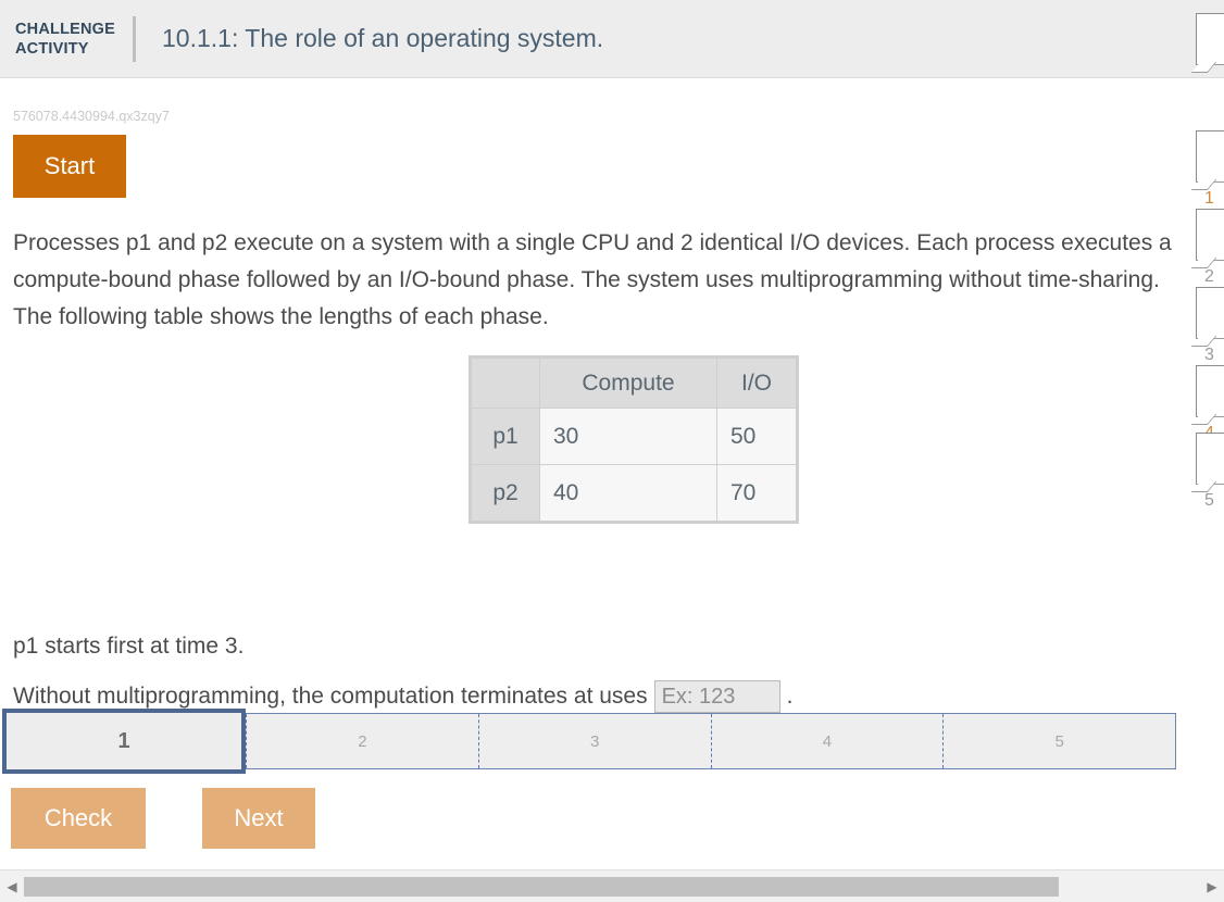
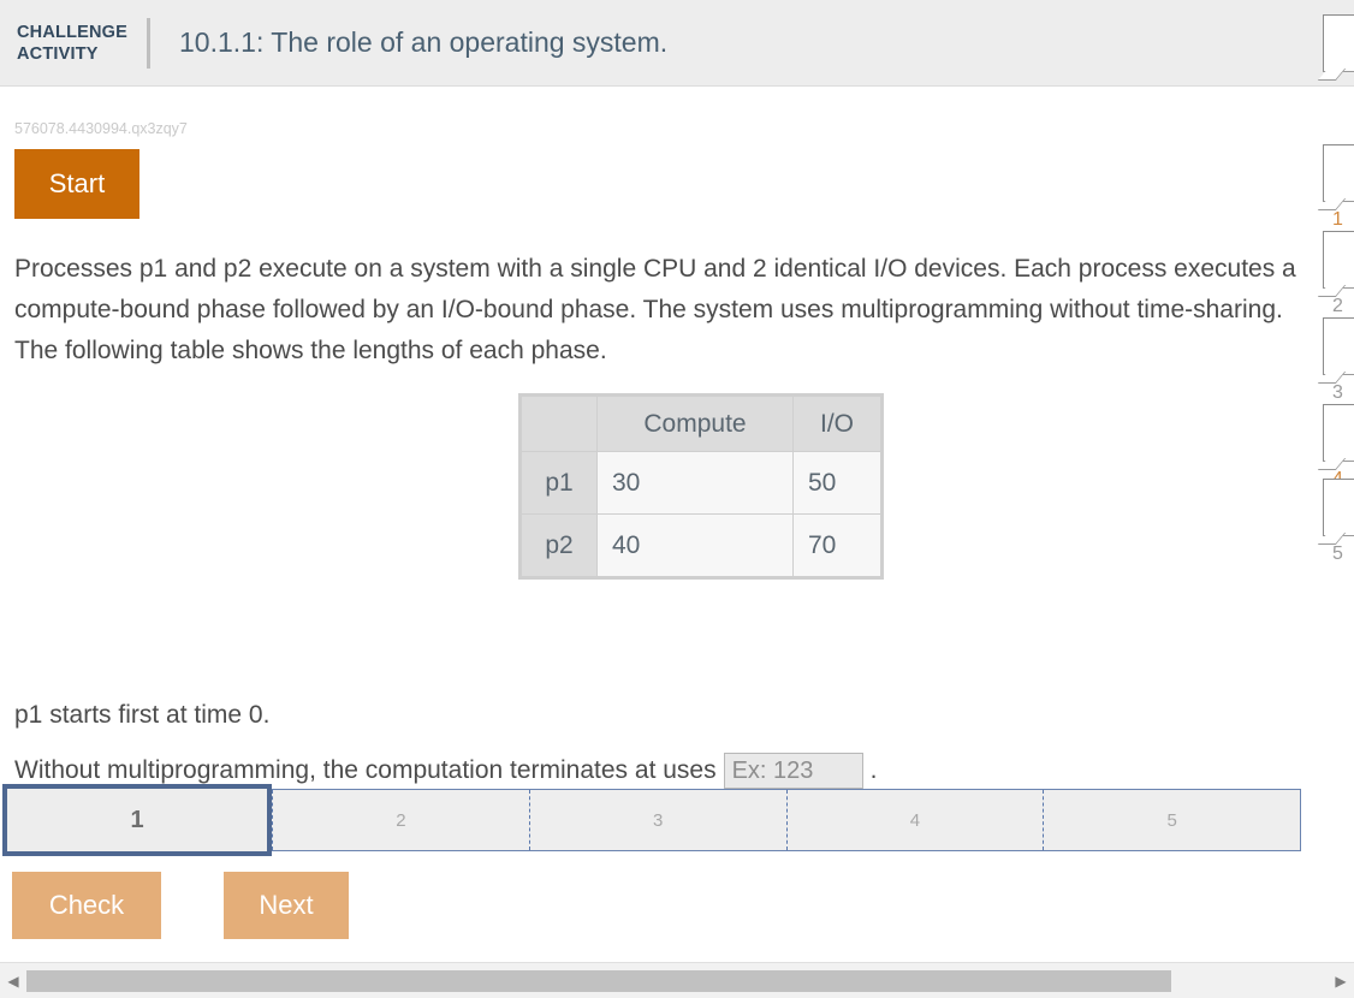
  CHALLENGE
  ACTIVITY
  10.1.1: The role of an operating system.
  576078.4430994.qx3zqy7
  Start
  Processes p1 and p2 execute on a system with a single CPU and 2 identical I/O devices. Each process executes a compute-bound phase followed by an I/O-bound phase. The system uses multiprogramming without time-sharing. The following table shows the lengths of each phase.
  	Compute	I/O
  p1	30	50
  p2	40	70
- p1 starts first at time 3.
+ p1 starts first at time 0.
  Without multiprogramming, the computation terminates at uses
  Ex: 123
  .
  1
  2
  3
  4
  5
  Check
  Next
  1
  2
  3
  5
  ◀
  ▶
